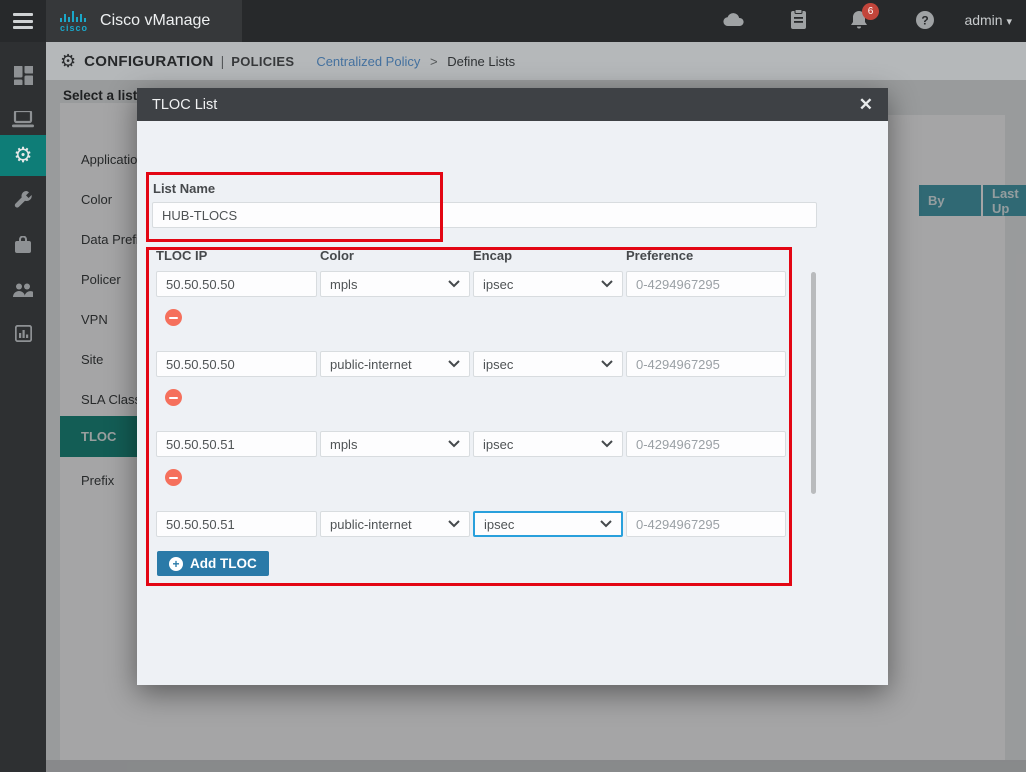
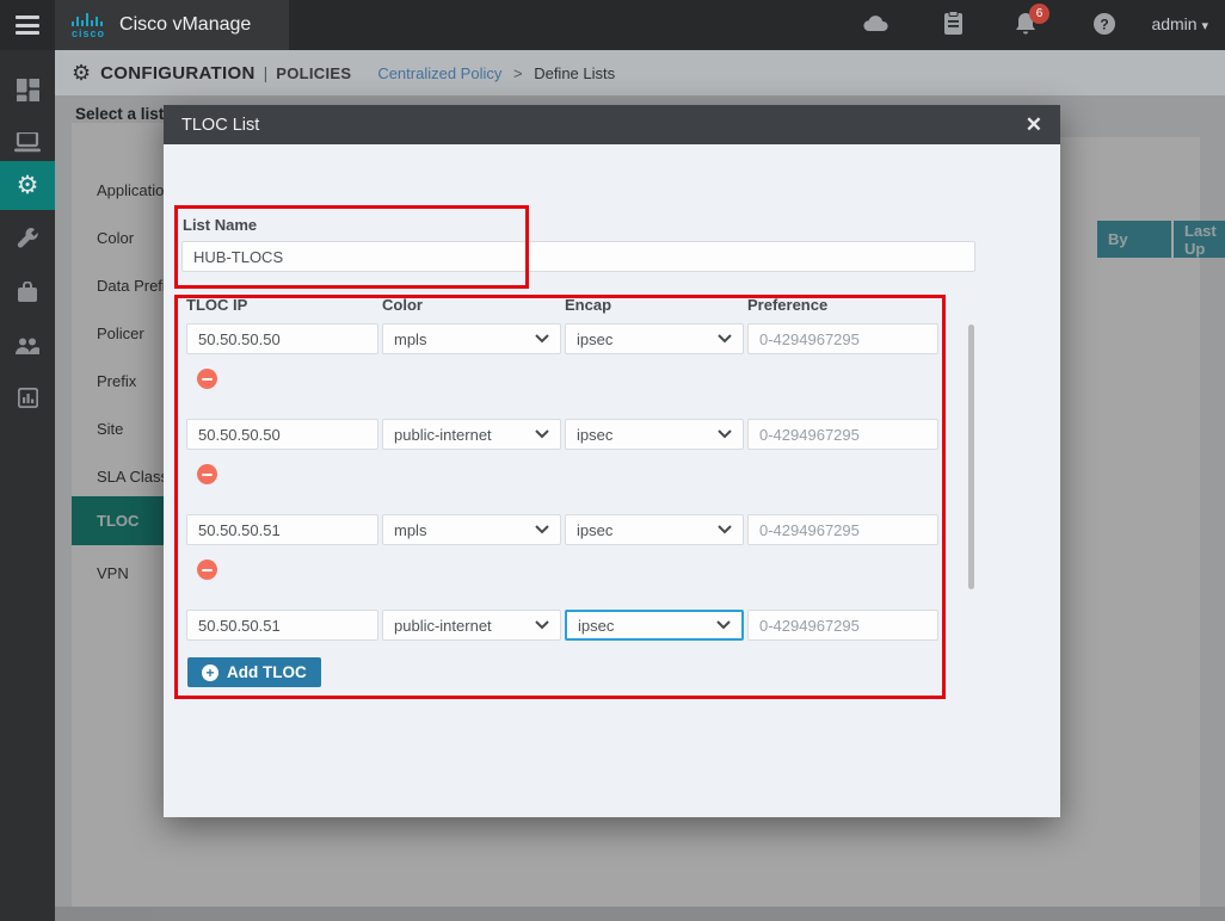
  cisco
  Cisco vManage
  6
  ?
  admin ▾
  ⚙
  CONFIGURATION
  |
  POLICIES
  Centralized Policy > Define Lists
  ⚙
  Select a list
  Applicatio
  Color
  Data Pref
  Policer
- VPN
+ Prefix
  Site
  SLA Clas
  TLOC
- Prefix
+ VPN
  By
  Last Up
  TLOC List
  ✕
  List Name
  HUB-TLOCS
  TLOC IP
  Color
  Encap
  Preference
  50.50.50.50
  mpls
  ipsec
  0-4294967295
  50.50.50.50
  public-internet
  ipsec
  0-4294967295
  50.50.50.51
  mpls
  ipsec
  0-4294967295
  50.50.50.51
  public-internet
  ipsec
  0-4294967295
  +
  Add TLOC
